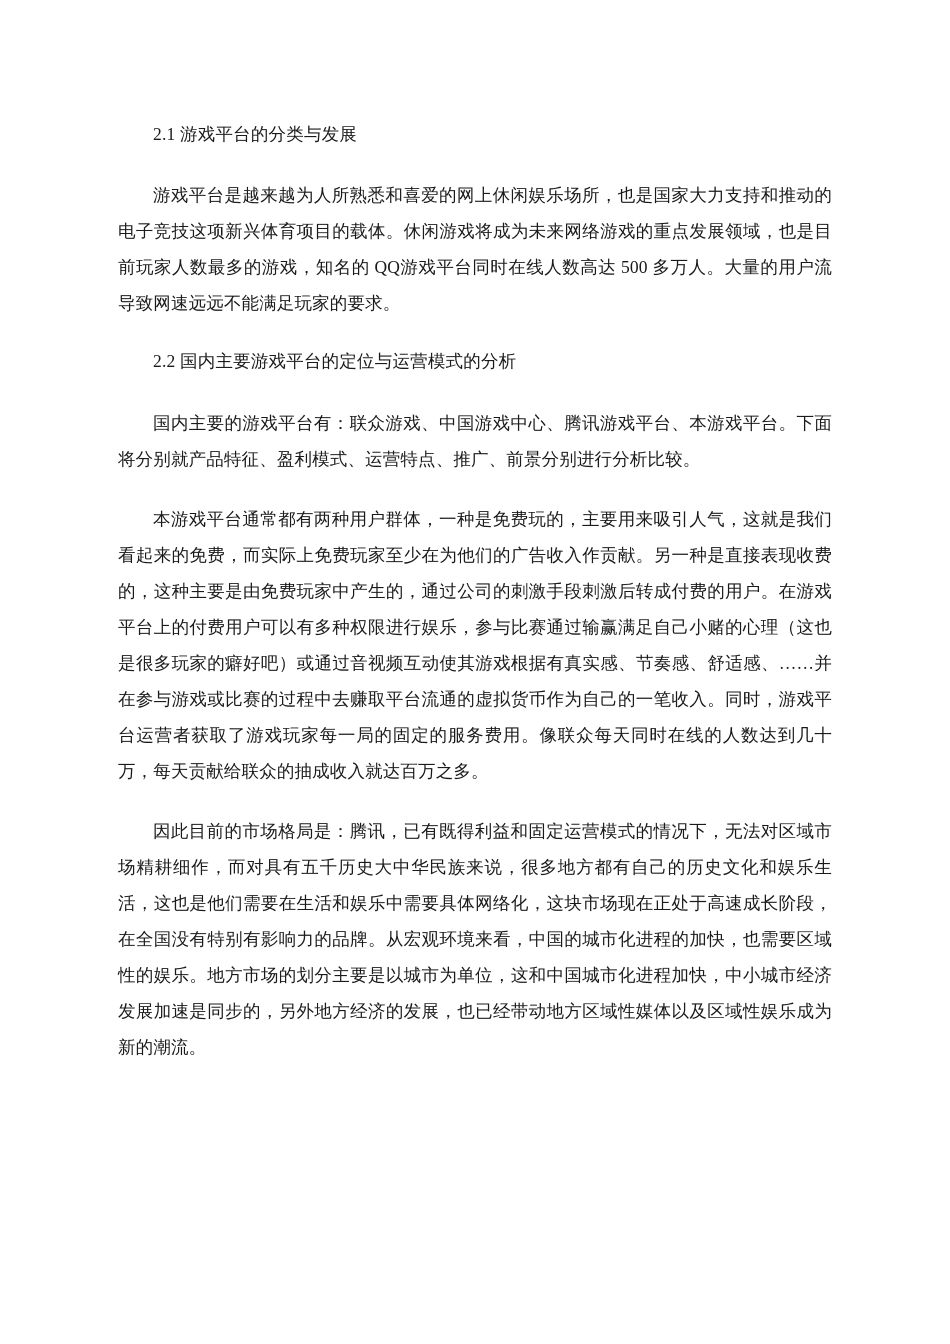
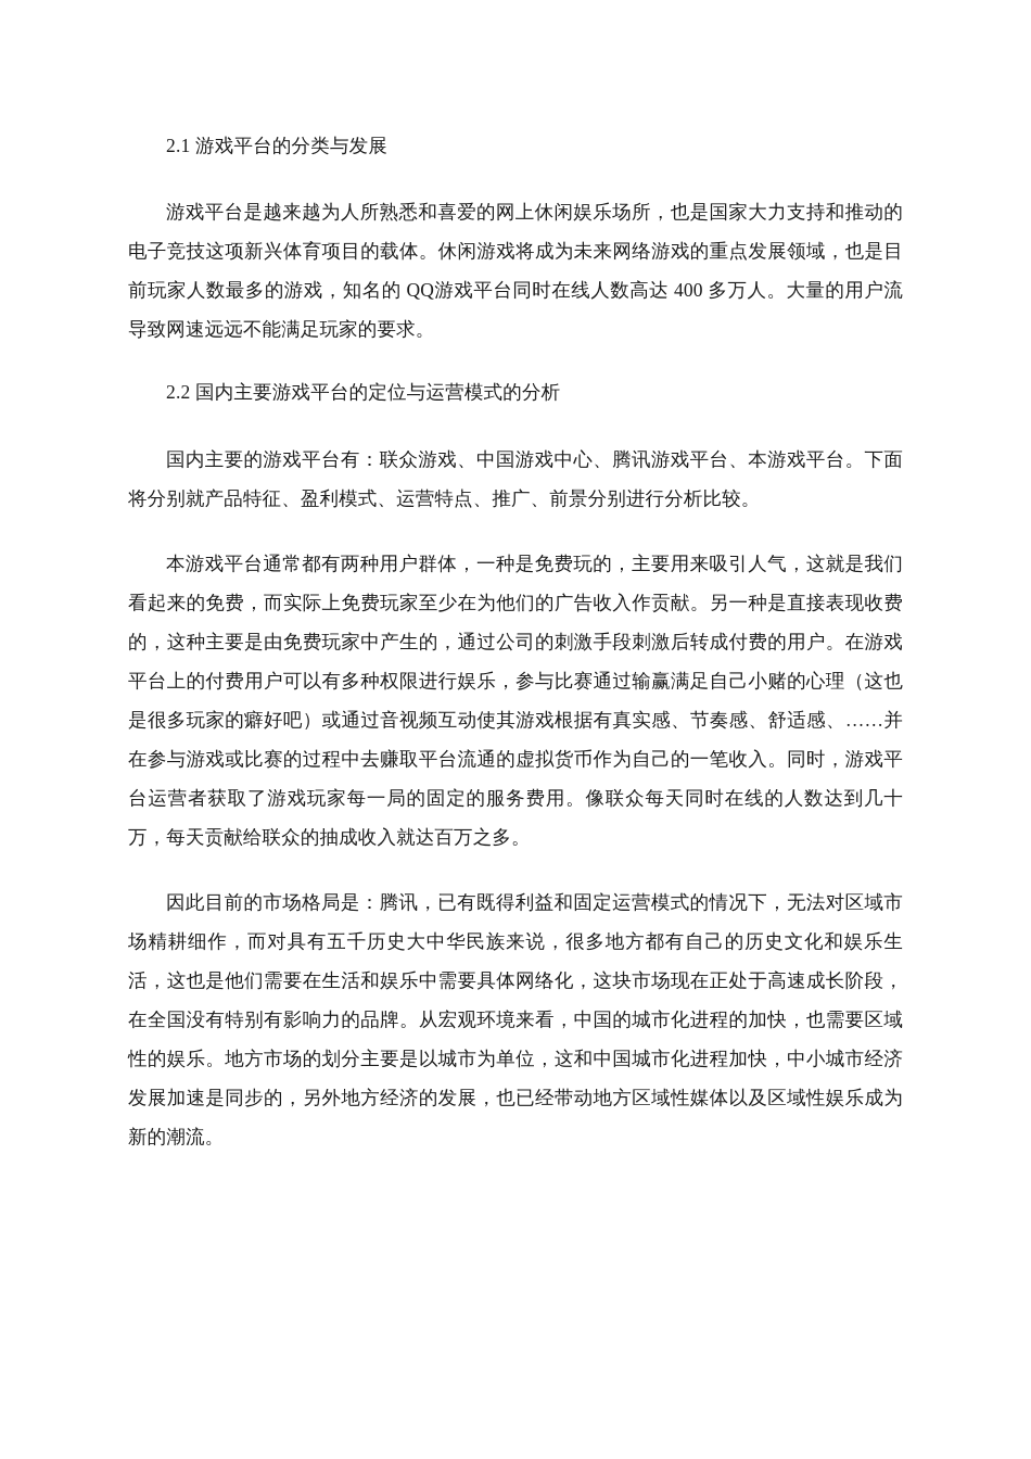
  2.1 游戏平台的分类与发展
- 游戏平台是越来越为人所熟悉和喜爱的网上休闲娱乐场所，也是国家大力支持和推动的电子竞技这项新兴体育项目的载体。休闲游戏将成为未来网络游戏的重点发展领域，也是目前玩家人数最多的游戏，知名的 QQ游戏平台同时在线人数高达 500 多万人。大量的用户流导致网速远远不能满足玩家的要求。
+ 游戏平台是越来越为人所熟悉和喜爱的网上休闲娱乐场所，也是国家大力支持和推动的电子竞技这项新兴体育项目的载体。休闲游戏将成为未来网络游戏的重点发展领域，也是目前玩家人数最多的游戏，知名的 QQ游戏平台同时在线人数高达 400 多万人。大量的用户流导致网速远远不能满足玩家的要求。
  2.2 国内主要游戏平台的定位与运营模式的分析
  国内主要的游戏平台有：联众游戏、中国游戏中心、腾讯游戏平台、本游戏平台。下面将分别就产品特征、盈利模式、运营特点、推广、前景分别进行分析比较。
  本游戏平台通常都有两种用户群体，一种是免费玩的，主要用来吸引人气，这就是我们看起来的免费，而实际上免费玩家至少在为他们的广告收入作贡献。另一种是直接表现收费的，这种主要是由免费玩家中产生的，通过公司的刺激手段刺激后转成付费的用户。在游戏平台上的付费用户可以有多种权限进行娱乐，参与比赛通过输赢满足自己小赌的心理（这也是很多玩家的癖好吧）或通过音视频互动使其游戏根据有真实感、节奏感、舒适感、……并在参与游戏或比赛的过程中去赚取平台流通的虚拟货币作为自己的一笔收入。同时，游戏平台运营者获取了游戏玩家每一局的固定的服务费用。像联众每天同时在线的人数达到几十万，每天贡献给联众的抽成收入就达百万之多。
  因此目前的市场格局是：腾讯，已有既得利益和固定运营模式的情况下，无法对区域市场精耕细作，而对具有五千历史大中华民族来说，很多地方都有自己的历史文化和娱乐生活，这也是他们需要在生活和娱乐中需要具体网络化，这块市场现在正处于高速成长阶段，在全国没有特别有影响力的品牌。从宏观环境来看，中国的城市化进程的加快，也需要区域性的娱乐。地方市场的划分主要是以城市为单位，这和中国城市化进程加快，中小城市经济发展加速是同步的，另外地方经济的发展，也已经带动地方区域性媒体以及区域性娱乐成为新的潮流。
